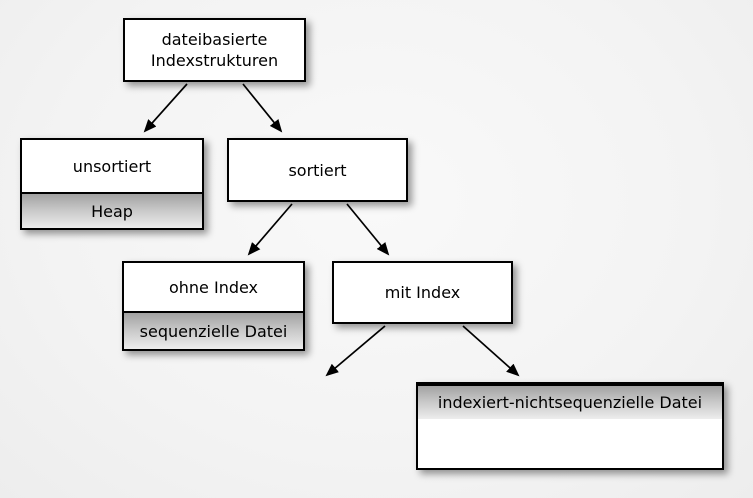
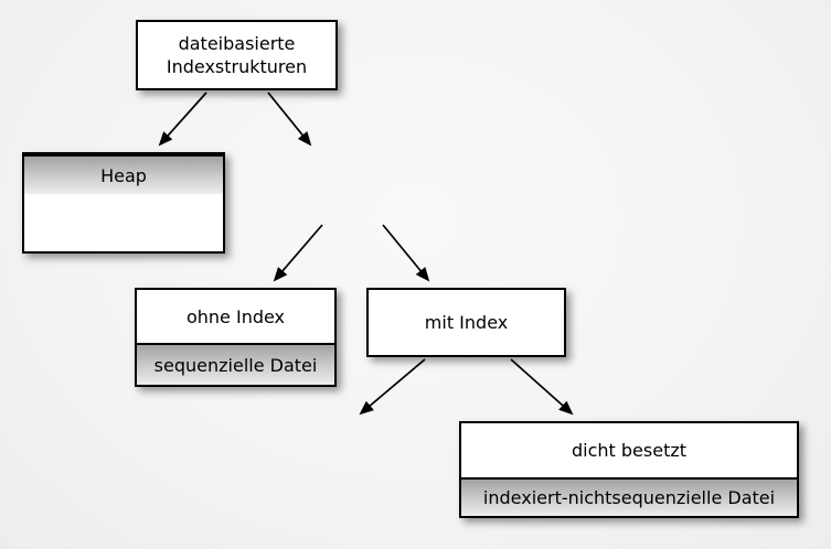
  dateibasierte Indexstrukturen
- unsortiert
  Heap
- sortiert
  ohne Index
  sequenzielle Datei
  mit Index
+ dicht besetzt
  indexiert-nichtsequenzielle Datei
